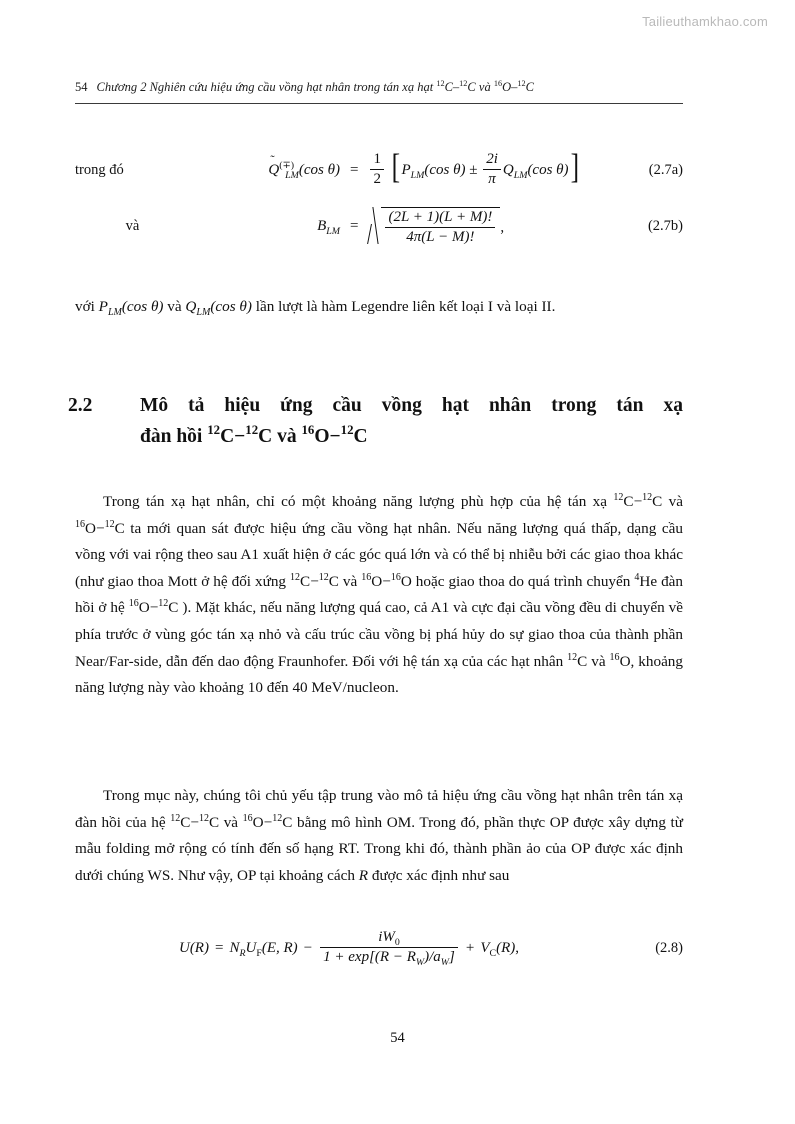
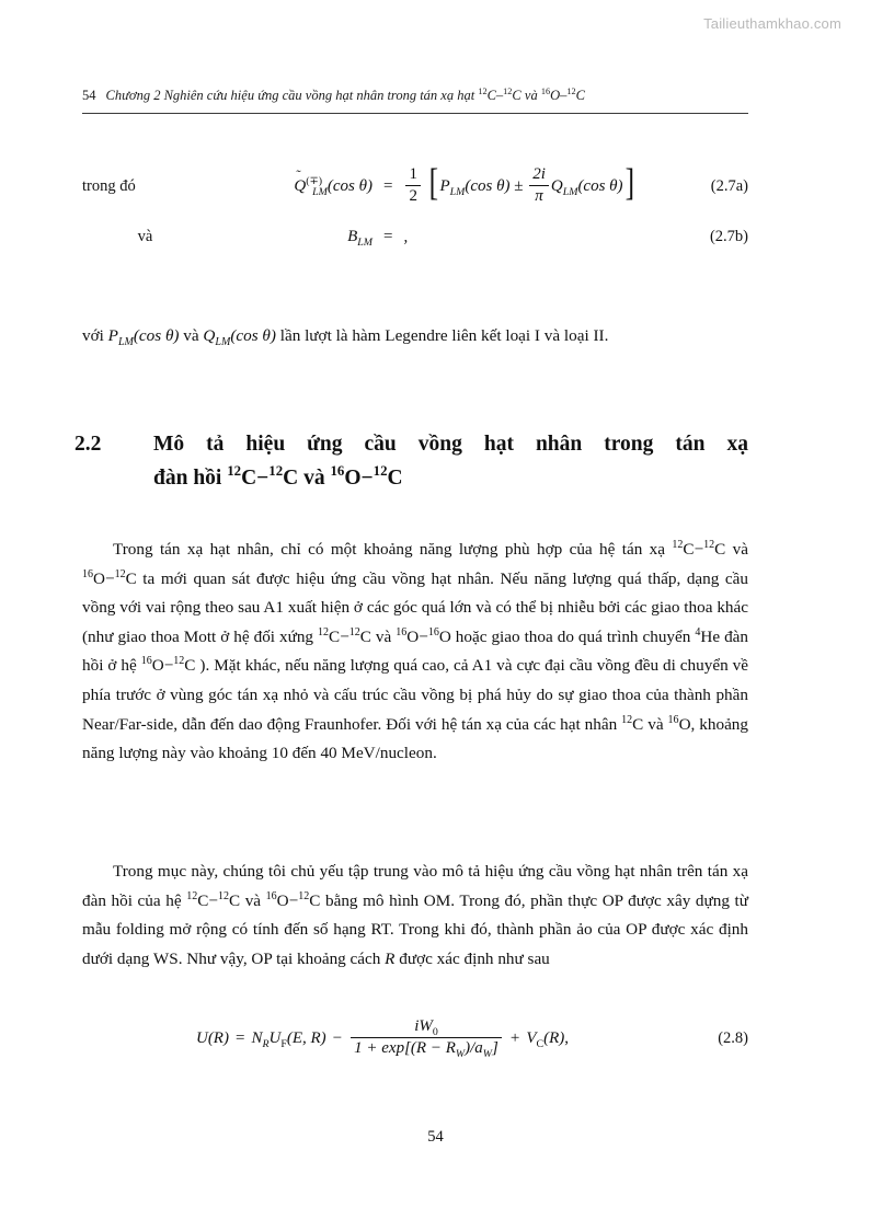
  Tailieuthamkhao.com
  54 Chương 2 Nghiên cứu hiệu ứng cầu vồng hạt nhân trong tán xạ hạt 12C–12C và 16O–12C
  trong đó
  ˜
  Q(∓)LM(cos θ)
  =
  1
  2
  [PLM(cos θ) ±
  2i
  π
  QLM(cos θ)]
  (2.7a)
  và
  BLM
  =
- (2L + 1)(L + M)!
- 4π(L − M)!
  ,
  (2.7b)
  với PLM(cos θ) và QLM(cos θ) lần lượt là hàm Legendre liên kết loại I và loại II.
  2.2
  Mô tả hiệu ứng cầu vồng hạt nhân trong tán xạ
  đàn hồi 12C−12C và 16O−12C
  Trong tán xạ hạt nhân, chỉ có một khoảng năng lượng phù hợp của hệ tán xạ 12C−12C và 16O−12C ta mới quan sát được hiệu ứng cầu vồng hạt nhân. Nếu năng lượng quá thấp, dạng cầu vồng với vai rộng theo sau A1 xuất hiện ở các góc quá lớn và có thể bị nhiễu bởi các giao thoa khác (như giao thoa Mott ở hệ đối xứng 12C−12C và 16O−16O hoặc giao thoa do quá trình chuyển 4He đàn hồi ở hệ 16O−12C ). Mặt khác, nếu năng lượng quá cao, cả A1 và cực đại cầu vồng đều di chuyển về phía trước ở vùng góc tán xạ nhỏ và cấu trúc cầu vồng bị phá hủy do sự giao thoa của thành phần Near/Far-side, dẫn đến dao động Fraunhofer. Đối với hệ tán xạ của các hạt nhân 12C và 16O, khoảng năng lượng này vào khoảng 10 đến 40 MeV/nucleon.
- Trong mục này, chúng tôi chủ yếu tập trung vào mô tả hiệu ứng cầu vồng hạt nhân trên tán xạ đàn hồi của hệ 12C−12C và 16O−12C bằng mô hình OM. Trong đó, phần thực OP được xây dựng từ mẫu folding mở rộng có tính đến số hạng RT. Trong khi đó, thành phần ảo của OP được xác định dưới chúng WS. Như vậy, OP tại khoảng cách R được xác định như sau
+ Trong mục này, chúng tôi chủ yếu tập trung vào mô tả hiệu ứng cầu vồng hạt nhân trên tán xạ đàn hồi của hệ 12C−12C và 16O−12C bằng mô hình OM. Trong đó, phần thực OP được xây dựng từ mẫu folding mở rộng có tính đến số hạng RT. Trong khi đó, thành phần ảo của OP được xác định dưới dạng WS. Như vậy, OP tại khoảng cách R được xác định như sau
  U(R)
  =
  NRUF(E, R)
  −
  iW0
  1 + exp[(R − RW)/aW]
  +
  VC(R)
  ,
  (2.8)
  54
